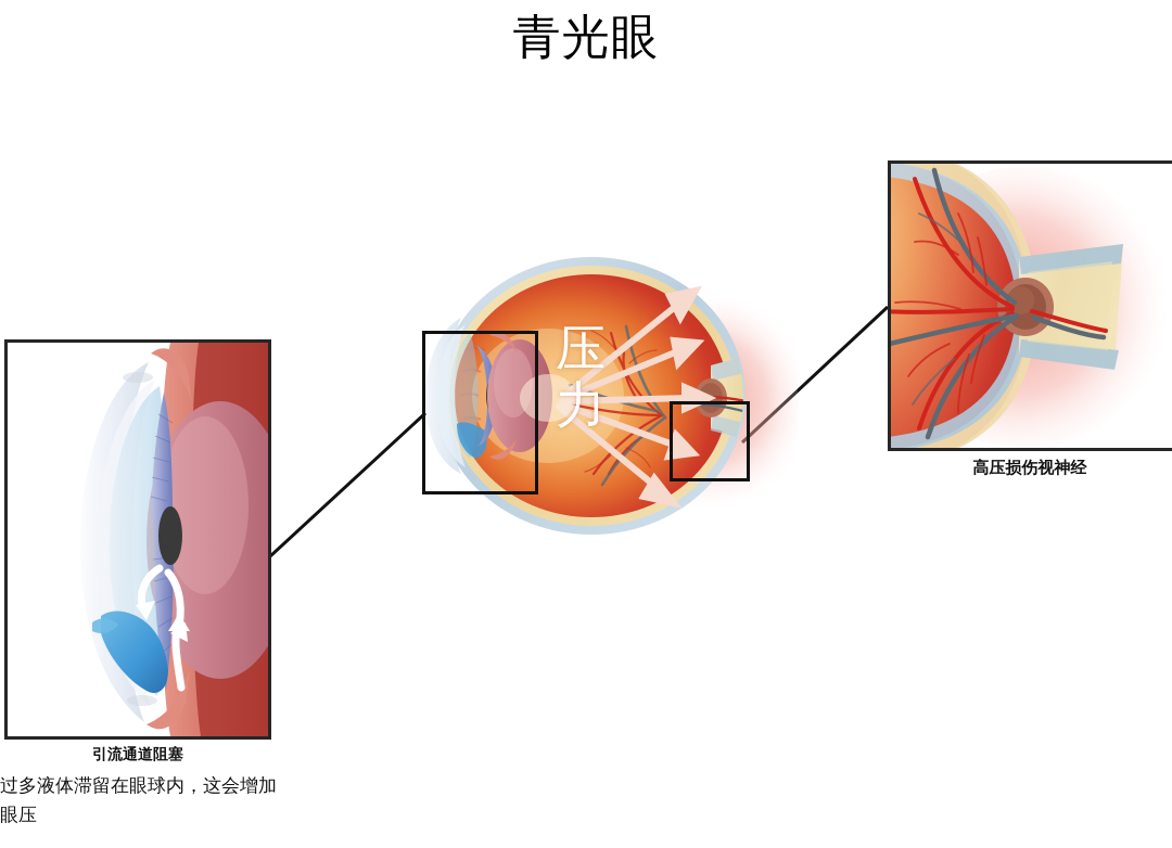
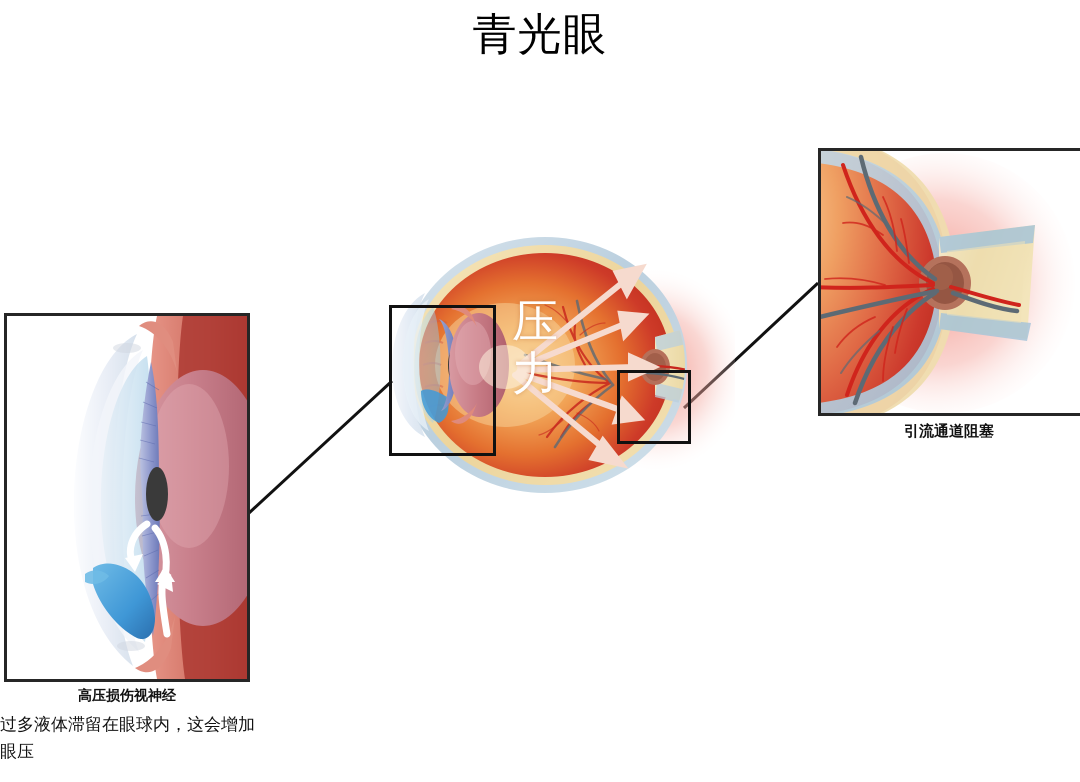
  青光眼
  压
  力
- 引流通道阻塞
+ 高压损伤视神经
  过多液体滞留在眼球内，这会增加眼压
- 高压损伤视神经
+ 引流通道阻塞
